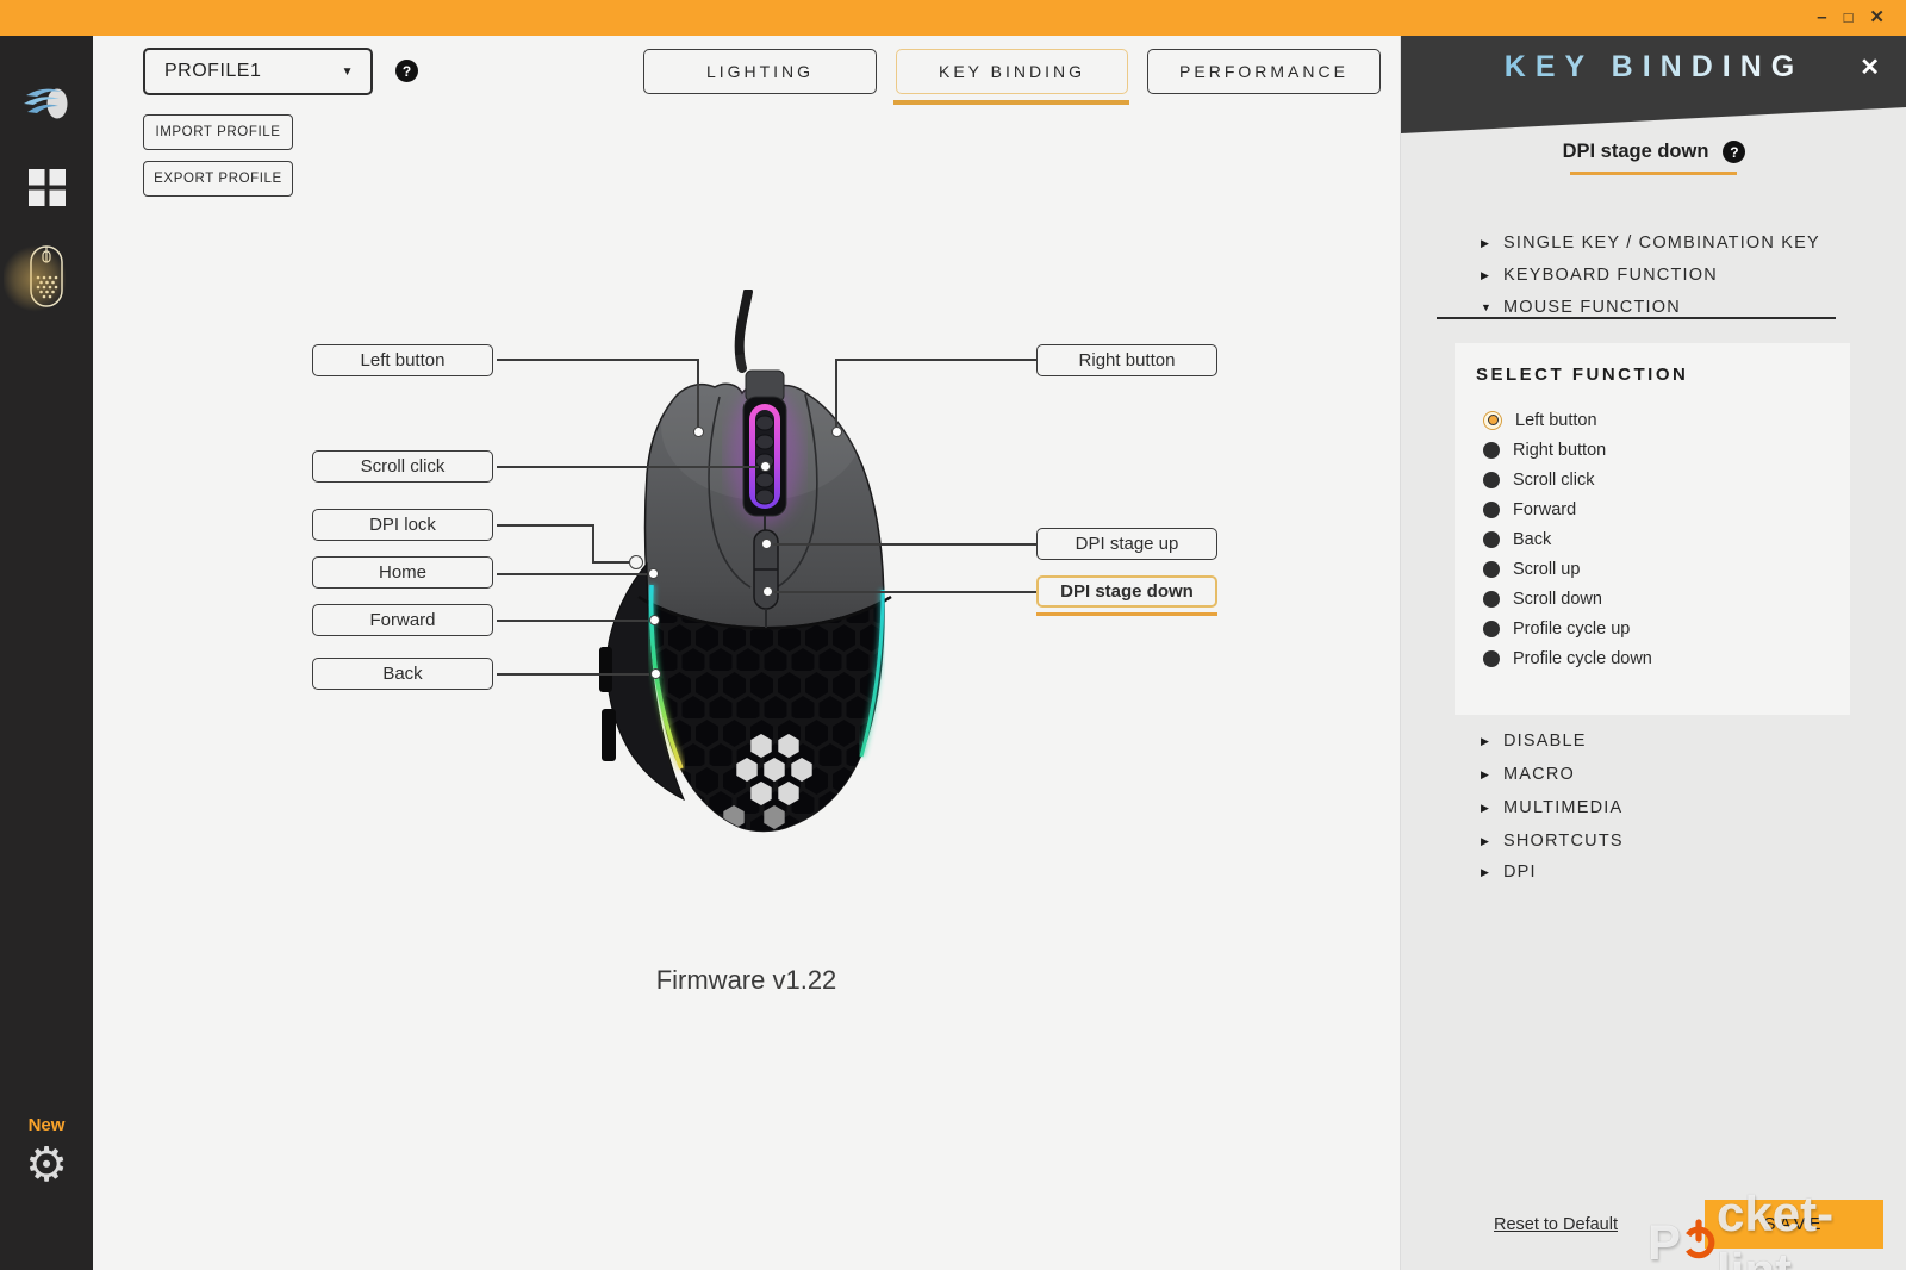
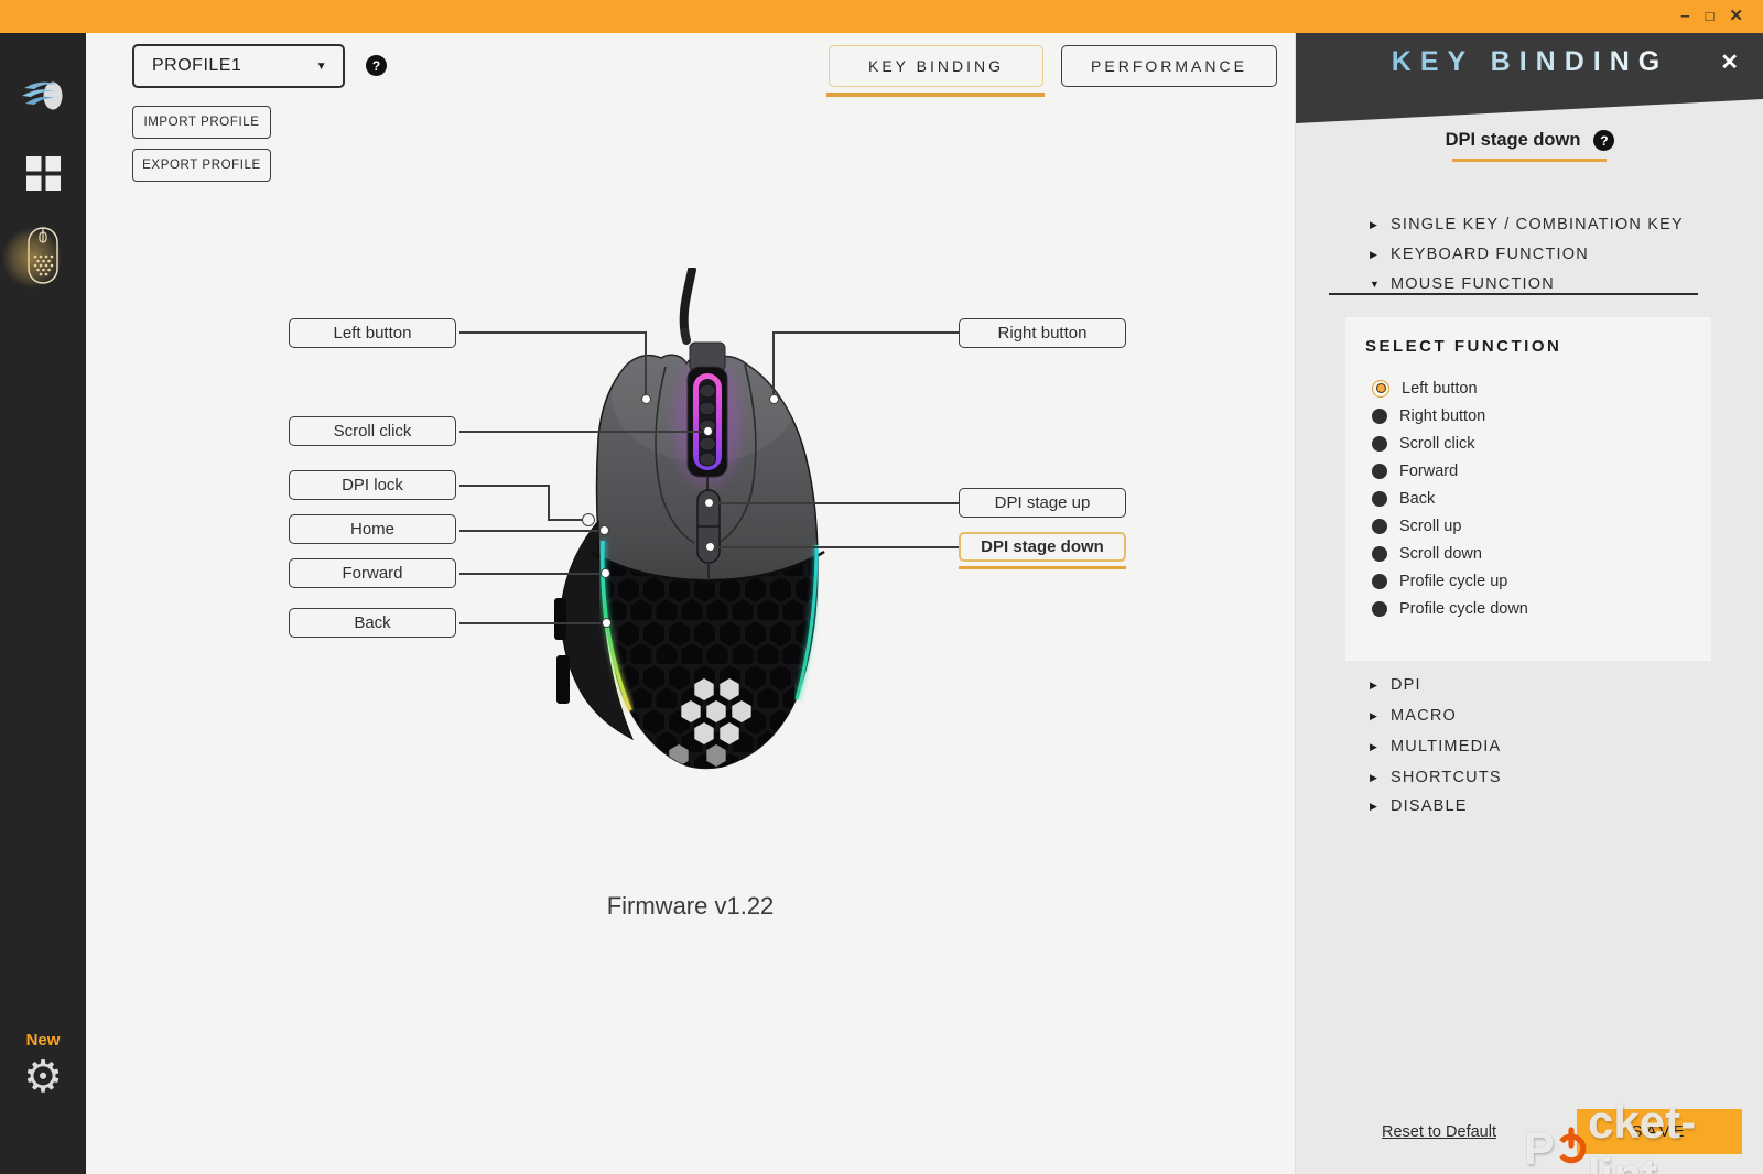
  –
  □
  ✕
  New
  ⚙
  PROFILE1
  ▼
  ?
  IMPORT PROFILE
  EXPORT PROFILE
- LIGHTING
  KEY BINDING
  PERFORMANCE
  Left button
  Scroll click
  DPI lock
  Home
  Forward
  Back
  Right button
  DPI stage up
  DPI stage down
  Firmware v1.22
  KEY BINDING
  ✕
  DPI stage down
  ?
  ▶
  SINGLE KEY / COMBINATION KEY
  ▶
  KEYBOARD FUNCTION
  ▼
  MOUSE FUNCTION
  SELECT FUNCTION
  Left button
  Right button
  Scroll click
  Forward
  Back
  Scroll up
  Scroll down
  Profile cycle up
  Profile cycle down
  ▶
- DISABLE
+ DPI
  ▶
  MACRO
  ▶
  MULTIMEDIA
  ▶
  SHORTCUTS
  ▶
- DPI
+ DISABLE
  Reset to Default
  SAVE
  P
